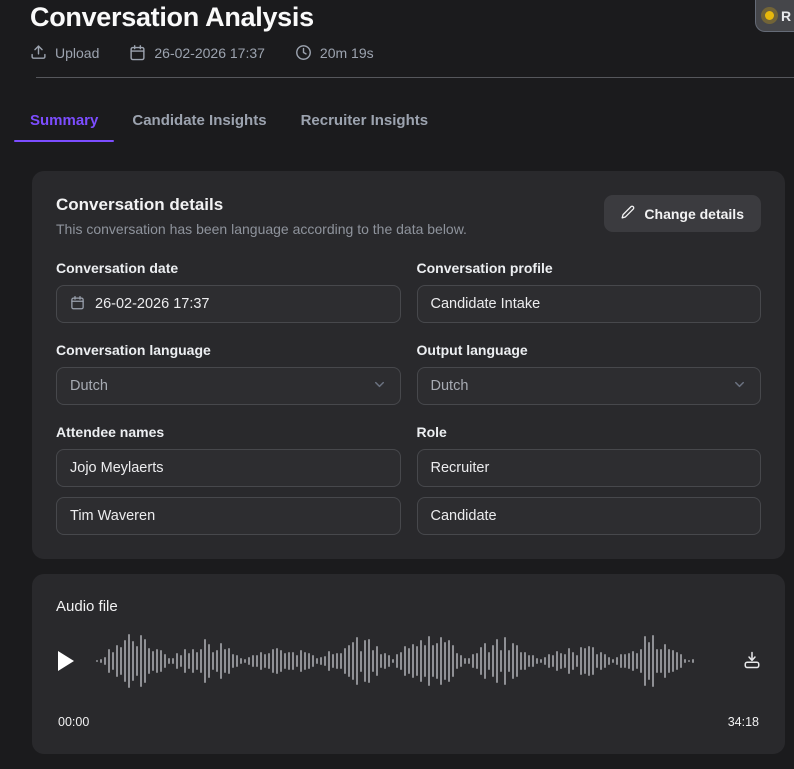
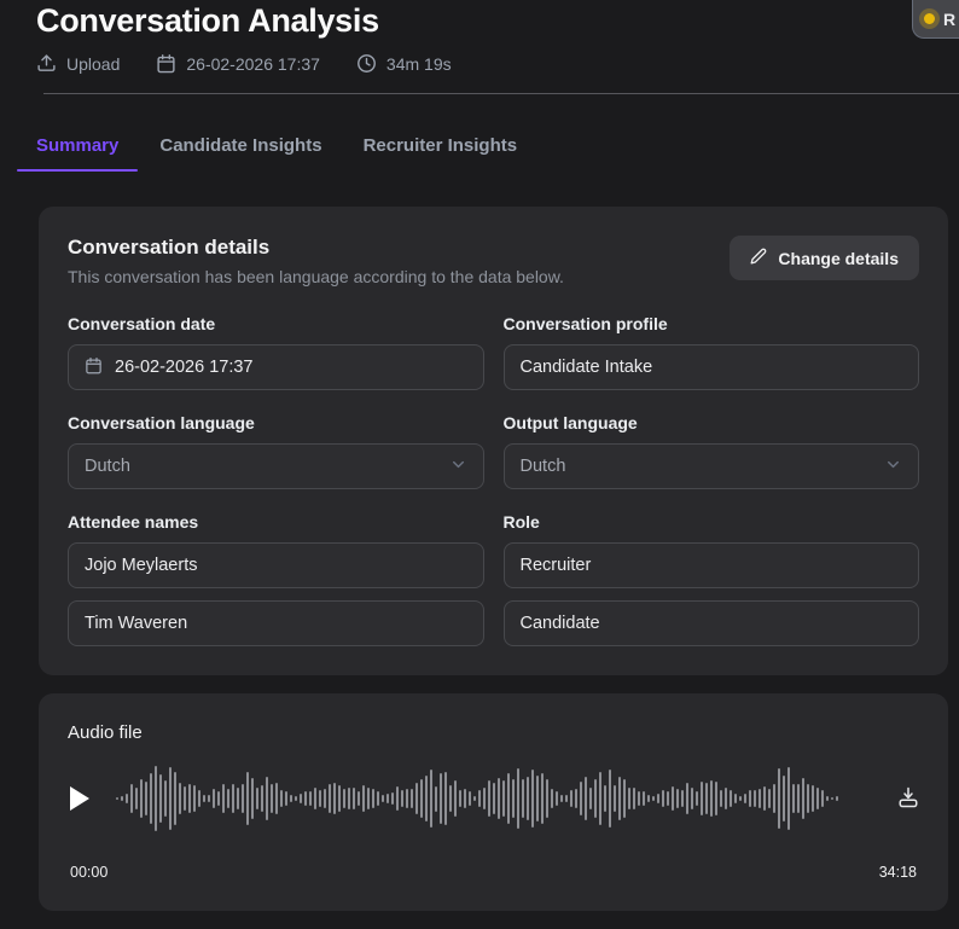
  Conversation Analysis
  Upload
  26-02-2026 17:37
- 20m 19s
+ 34m 19s
  R
  Summary
  Candidate Insights
  Recruiter Insights
  Conversation details
  This conversation has been language according to the data below.
  Change details
  Conversation date
  26-02-2026 17:37
  Conversation profile
  Candidate Intake
  Conversation language
  Dutch
  Output language
  Dutch
  Attendee names
  Jojo Meylaerts
  Tim Waveren
  Role
  Recruiter
  Candidate
  Audio file
  00:00
  34:18
